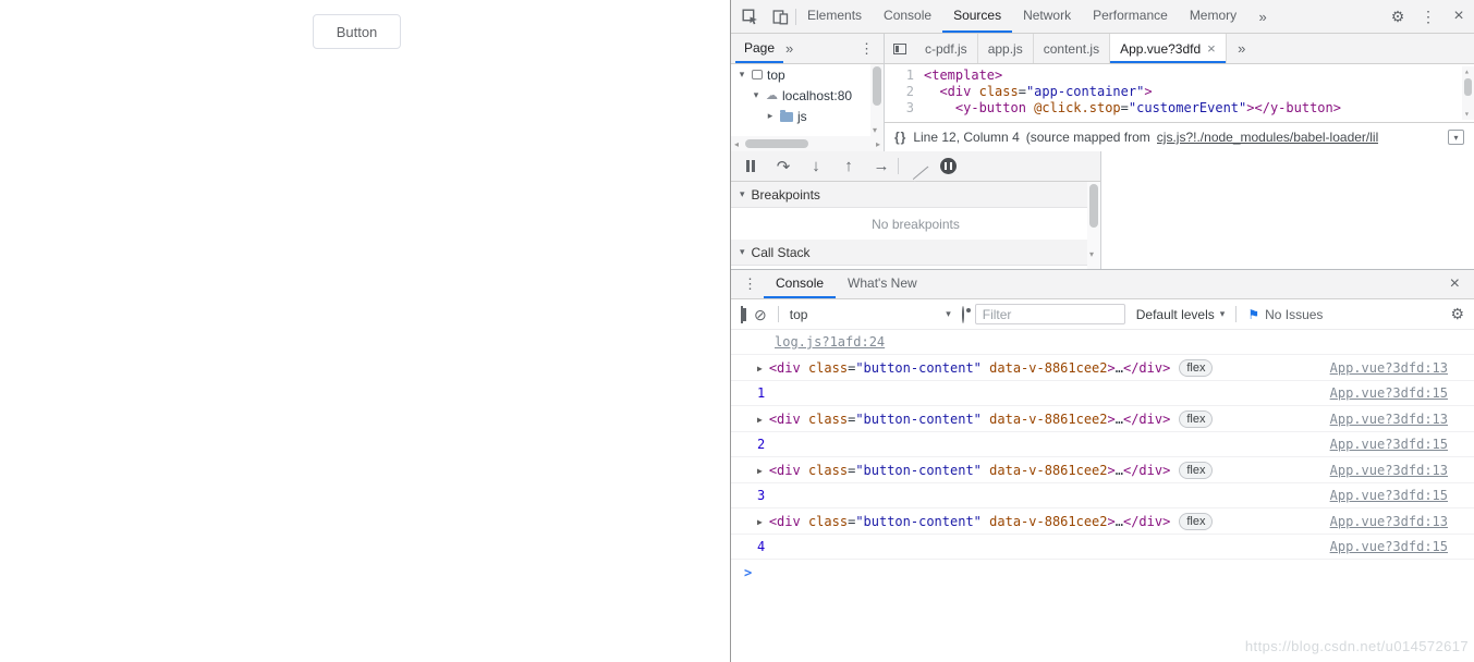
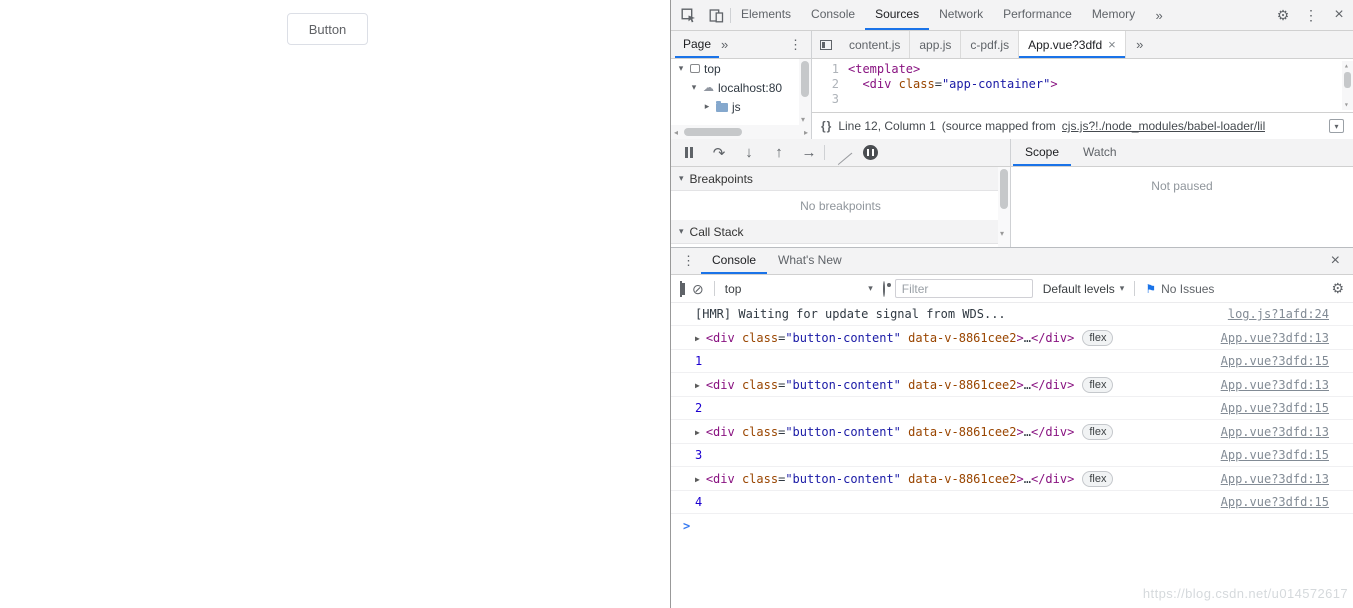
  Button
  Elements
  Console
  Sources
  Network
  Performance
  Memory
  »
  ⚙
  ⋮
  ×
  Page
  »
  ⋮
  ▾
  top
  ▾
  ☁
  localhost:80
  ▸
  js
  ▾
  ◂
  ▸
- c-pdf.js
+ content.js
  app.js
- content.js
+ c-pdf.js
  App.vue?3dfd
  ×
  »
  1
  <template>
  2
  <div class="app-container">
  3
- <y-button @click.stop="customerEvent"></y-button>
  ▴
  ▾
  {}
- Line 12, Column 4
+ Line 12, Column 1
  (source mapped from
  cjs.js?!./node_modules/babel-loader/lil
  ▾
  ↷
  ↓
  ↑
  →
+ Scope
+ Watch
  ▾
  Breakpoints
  No breakpoints
  ▾
  Call Stack
  ▾
+ Not paused
  ⋮
  Console
  What's New
  ×
  ⊘
  top
  ▾
  Filter
  Default levels
  ▾
  ⚑
  No Issues
  ⚙
+ [HMR] Waiting for update signal from WDS...
  log.js?1afd:24
  ▶
  <div
  class
  =
  "button-content"
  data-v-8861cee2
  >
  …
  </div>
  flex
  App.vue?3dfd:13
  1
  App.vue?3dfd:15
  ▶
  <div
  class
  =
  "button-content"
  data-v-8861cee2
  >
  …
  </div>
  flex
  App.vue?3dfd:13
  2
  App.vue?3dfd:15
  ▶
  <div
  class
  =
  "button-content"
  data-v-8861cee2
  >
  …
  </div>
  flex
  App.vue?3dfd:13
  3
  App.vue?3dfd:15
  ▶
  <div
  class
  =
  "button-content"
  data-v-8861cee2
  >
  …
  </div>
  flex
  App.vue?3dfd:13
  4
  App.vue?3dfd:15
  >
  https://blog.csdn.net/u014572617
